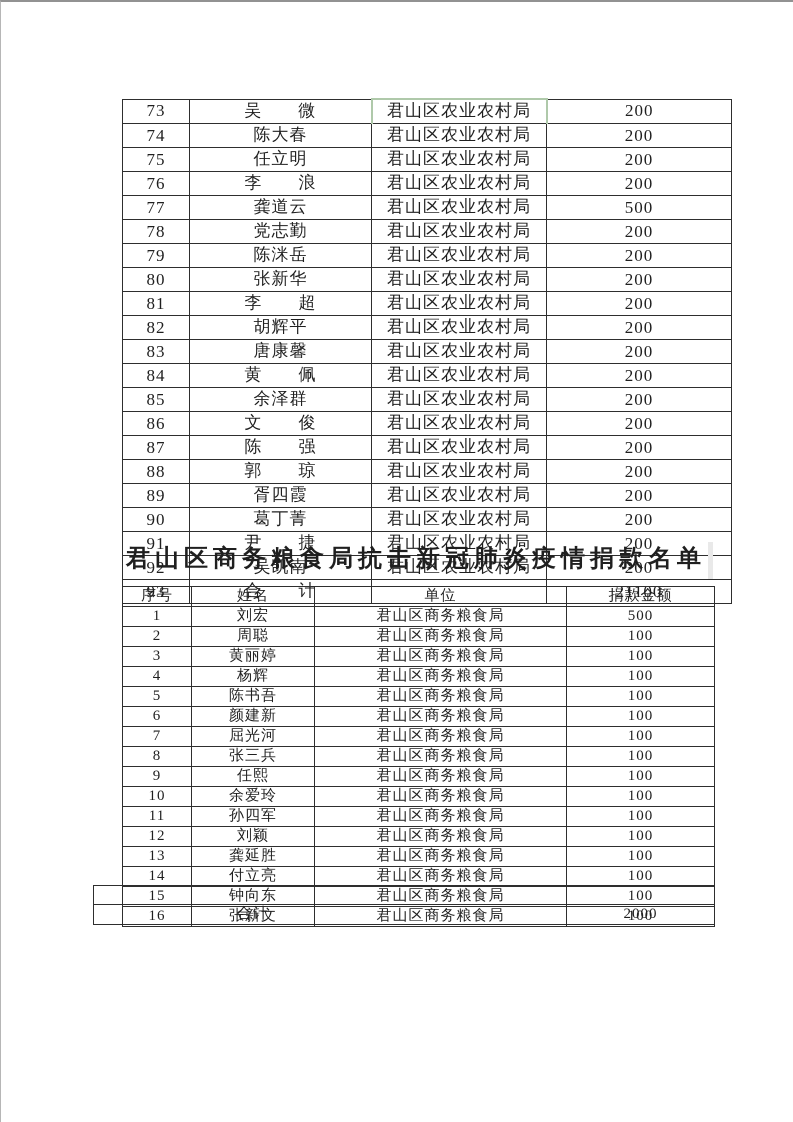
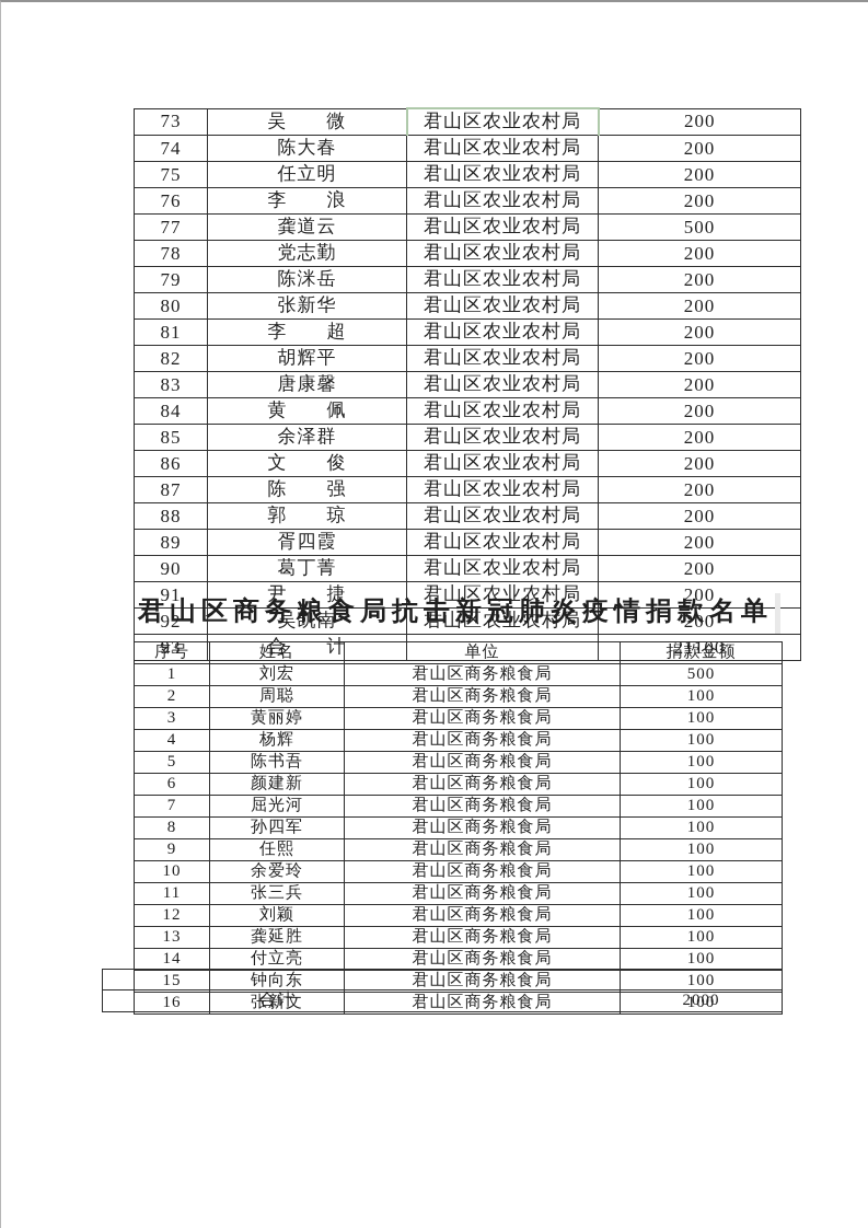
  73	吴 微	君山区农业农村局	200
  74	陈大春	君山区农业农村局	200
  75	任立明	君山区农业农村局	200
  76	李 浪	君山区农业农村局	200
  77	龚道云	君山区农业农村局	500
  78	党志勤	君山区农业农村局	200
  79	陈洣岳	君山区农业农村局	200
  80	张新华	君山区农业农村局	200
  81	李 超	君山区农业农村局	200
  82	胡辉平	君山区农业农村局	200
  83	唐康馨	君山区农业农村局	200
  84	黄 佩	君山区农业农村局	200
  85	余泽群	君山区农业农村局	200
  86	文 俊	君山区农业农村局	200
  87	陈 强	君山区农业农村局	200
  88	郭 琼	君山区农业农村局	200
  89	胥四霞	君山区农业农村局	200
  90	葛丁菁	君山区农业农村局	200
  91	尹 捷	君山区农业农村局	200
  92	吴凯南	君山区农业农村局	200
  93	合 计		21100
  君山区商务粮食局抗击新冠肺炎疫情捐款名单
  序号	姓名	单位	捐款金额
  1	刘宏	君山区商务粮食局	500
  2	周聪	君山区商务粮食局	100
  3	黄丽婷	君山区商务粮食局	100
  4	杨辉	君山区商务粮食局	100
  5	陈书吾	君山区商务粮食局	100
  6	颜建新	君山区商务粮食局	100
  7	屈光河	君山区商务粮食局	100
- 8	张三兵	君山区商务粮食局	100
+ 8	孙四军	君山区商务粮食局	100
  9	任熙	君山区商务粮食局	100
  10	余爱玲	君山区商务粮食局	100
- 11	孙四军	君山区商务粮食局	100
+ 11	张三兵	君山区商务粮食局	100
  12	刘颖	君山区商务粮食局	100
  13	龚延胜	君山区商务粮食局	100
  14	付立亮	君山区商务粮食局	100
  15	钟向东	君山区商务粮食局	100
  16	张新文	君山区商务粮食局	100
  		合计		2000
